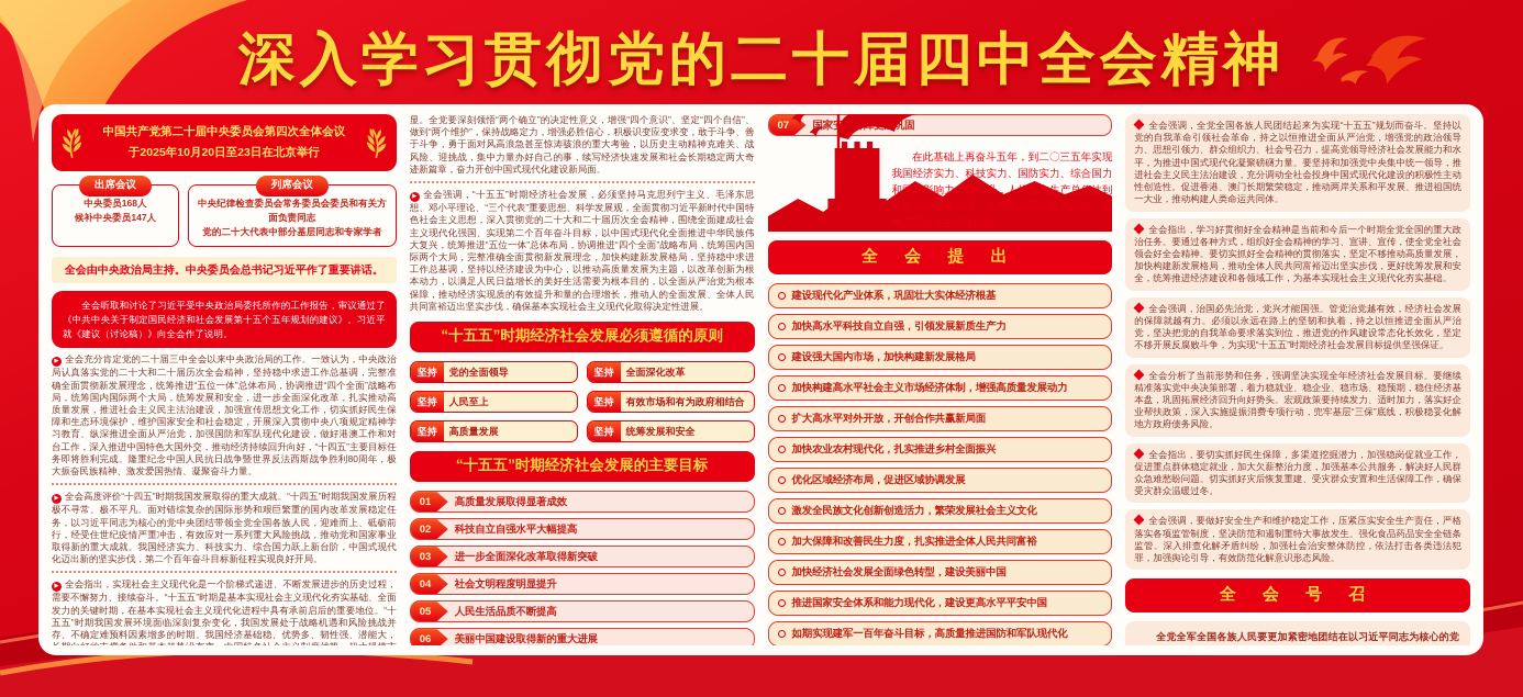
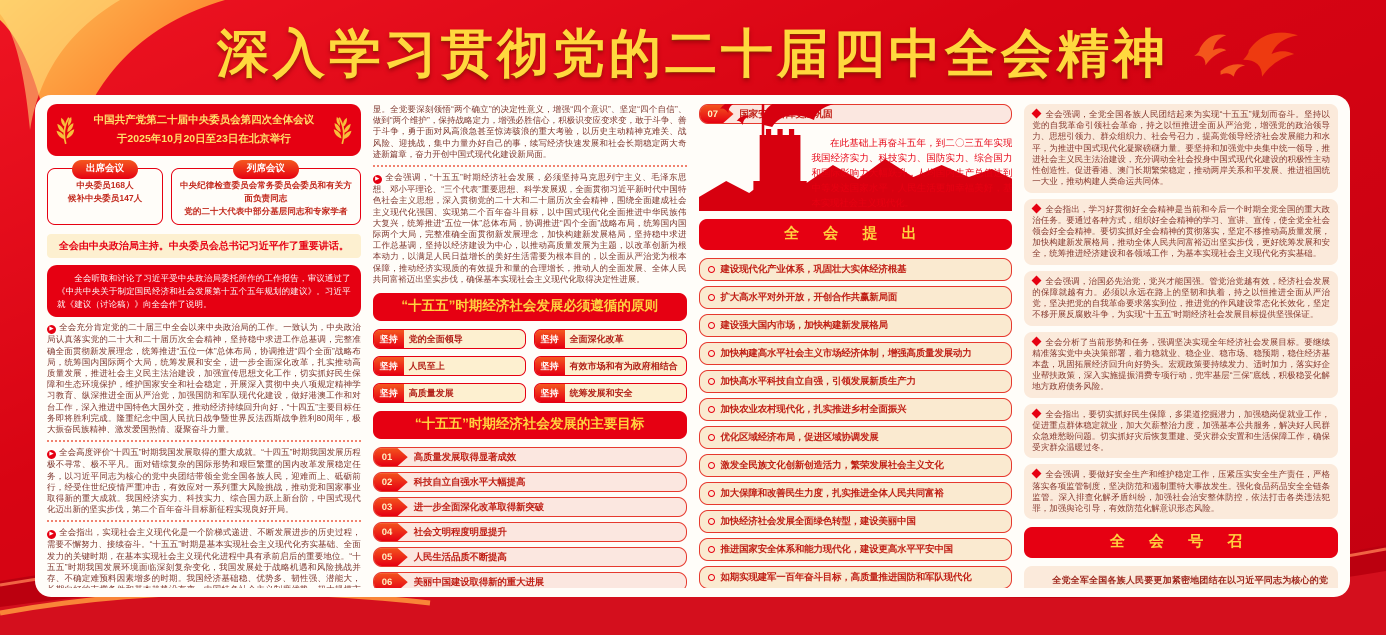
  深入学习贯彻党的二十届四中全会精神
  中国共产党第二十届中央委员会第四次全体会议
  于2025年10月20日至23日在北京举行
  出席会议
  中央委员168人
  候补中央委员147人
  列席会议
  中央纪律检查委员会常务委员会委员和有关方面负责同志
  党的二十大代表中部分基层同志和专家学者
  全会由中央政治局主持。中央委员会总书记习近平作了重要讲话。
  全会听取和讨论了习近平受中央政治局委托所作的工作报告，审议通过了《中共中央关于制定国民经济和社会发展第十五个五年规划的建议》。习近平就《建议（讨论稿）》向全会作了说明。
  全会充分肯定党的二十届三中全会以来中央政治局的工作。一致认为，中央政治局认真落实党的二十大和二十届历次全会精神，坚持稳中求进工作总基调，完整准确全面贯彻新发展理念，统筹推进“五位一体”总体布局，协调推进“四个全面”战略布局，统筹国内国际两个大局，统筹发展和安全，进一步全面深化改革，扎实推动高质量发展，推进社会主义民主法治建设，加强宣传思想文化工作，切实抓好民生保障和生态环境保护，维护国家安全和社会稳定，开展深入贯彻中央八项规定精神学习教育、纵深推进全面从严治党，加强国防和军队现代化建设，做好港澳工作和对台工作，深入推进中国特色大国外交，推动经济持续回升向好，“十四五”主要目标任务即将胜利完成。隆重纪念中国人民抗日战争暨世界反法西斯战争胜利80周年，极大振奋民族精神、激发爱国热情、凝聚奋斗力量。
  全会高度评价“十四五”时期我国发展取得的重大成就。“十四五”时期我国发展历程极不寻常、极不平凡。面对错综复杂的国际形势和艰巨繁重的国内改革发展稳定任务，以习近平同志为核心的党中央团结带领全党全国各族人民，迎难而上、砥砺前行，经受住世纪疫情严重冲击，有效应对一系列重大风险挑战，推动党和国家事业取得新的重大成就。我国经济实力、科技实力、综合国力跃上新台阶，中国式现代化迈出新的坚实步伐，第二个百年奋斗目标新征程实现良好开局。
  全会指出，实现社会主义现代化是一个阶梯式递进、不断发展进步的历史过程，需要不懈努力、接续奋斗。“十五五”时期是基本实现社会主义现代化夯实基础、全面发力的关键时期，在基本实现社会主义现代化进程中具有承前启后的重要地位。“十五五”时期我国发展环境面临深刻复杂变化，我国发展处于战略机遇和风险挑战并存、不确定难预料因素增多的时期。我国经济基础稳、优势多、韧性强、潜能大，
  显。全党要深刻领悟“两个确立”的决定性意义，增强“四个意识”、坚定“四个自信”、做到“两个维护”，保持战略定力，增强必胜信心，积极识变应变求变，敢于斗争、善于斗争，勇于面对风高浪急甚至惊涛骇浪的重大考验，以历史主动精神克难关、战风险、迎挑战，集中力量办好自己的事，续写经济快速发展和社会长期稳定两大奇迹新篇章，奋力开创中国式现代化建设新局面。
  全会强调，“十五五”时期经济社会发展，必须坚持马克思列宁主义、毛泽东思想、邓小平理论、“三个代表”重要思想、科学发展观，全面贯彻习近平新时代中国特色社会主义思想，深入贯彻党的二十大和二十届历次全会精神，围绕全面建成社会主义现代化强国、实现第二个百年奋斗目标，以中国式现代化全面推进中华民族伟大复兴，统筹推进“五位一体”总体布局，协调推进“四个全面”战略布局，统筹国内国际两个大局，完整准确全面贯彻新发展理念，加快构建新发展格局，坚持稳中求进工作总基调，坚持以经济建设为中心，以推动高质量发展为主题，以改革创新为根本动力，以满足人民日益增长的美好生活需要为根本目的，以全面从严治党为根本保障，推动经济实现质的有效提升和量的合理增长，推动人的全面发展、全体人民共同富裕迈出坚实步伐，确保基本实现社会主义现代化取得决定性进展。
  “十五五”时期经济社会发展必须遵循的原则
  坚持
  党的全面领导
  坚持
  全面深化改革
  坚持
  人民至上
  坚持
  有效市场和有为政府相结合
  坚持
  高质量发展
  坚持
  统筹发展和安全
  “十五五”时期经济社会发展的主要目标
  01
  高质量发展取得显著成效
  02
  科技自立自强水平大幅提高
  03
  进一步全面深化改革取得新突破
  04
  社会文明程度明显提升
  05
  人民生活品质不断提高
  06
  美丽中国建设取得新的重大进展
  07
  在此基础上再奋斗五年，到二〇三五年实现我国经济实力、科技实力、国防实力、综合国力和国际影响力大幅跃升，人均国内生产总值达到中等发达国家水平，人民生活更加幸福美好，基
  全 会 提 出
  建设现代化产业体系，巩固壮大实体经济根基
- 加快高水平科技自立自强，引领发展新质生产力
+ 扩大高水平对外开放，开创合作共赢新局面
  建设强大国内市场，加快构建新发展格局
  加快构建高水平社会主义市场经济体制，增强高质量发展动力
- 扩大高水平对外开放，开创合作共赢新局面
+ 加快高水平科技自立自强，引领发展新质生产力
  加快农业农村现代化，扎实推进乡村全面振兴
  优化区域经济布局，促进区域协调发展
  激发全民族文化创新创造活力，繁荣发展社会主义文化
  加大保障和改善民生力度，扎实推进全体人民共同富裕
  加快经济社会发展全面绿色转型，建设美丽中国
  推进国家安全体系和能力现代化，建设更高水平平安中国
  如期实现建军一百年奋斗目标，高质量推进国防和军队现代化
  全会强调，全党全国各族人民团结起来为实现“十五五”规划而奋斗。坚持以党的自我革命引领社会革命，持之以恒推进全面从严治党，增强党的政治领导力、思想引领力、群众组织力、社会号召力，提高党领导经济社会发展能力和水平，为推进中国式现代化凝聚磅礴力量。要坚持和加强党中央集中统一领导，推进社会主义民主法治建设，充分调动全社会投身中国式现代化建设的积极性主动性创造性。促进香港、澳门长期繁荣稳定，推动两岸关系和平发展、推进祖国统一大业，推动构建人类命运共同体。
  全会指出，学习好贯彻好全会精神是当前和今后一个时期全党全国的重大政治任务。要通过各种方式，组织好全会精神的学习、宣讲、宣传，使全党全社会领会好全会精神。要切实抓好全会精神的贯彻落实，坚定不移推动高质量发展，加快构建新发展格局，推动全体人民共同富裕迈出坚实步伐，更好统筹发展和安全，统筹推进经济建设和各领域工作，为基本实现社会主义现代化夯实基础。
  全会强调，治国必先治党，党兴才能国强。管党治党越有效，经济社会发展的保障就越有力。必须以永远在路上的坚韧和执着，持之以恒推进全面从严治党，坚决把党的自我革命要求落实到位，推进党的作风建设常态化长效化，坚定不移开展反腐败斗争，为实现“十五五”时期经济社会发展目标提供坚强保证。
  全会分析了当前形势和任务，强调坚决实现全年经济社会发展目标。要继续精准落实党中央决策部署，着力稳就业、稳企业、稳市场、稳预期，稳住经济基本盘，巩固拓展经济回升向好势头。宏观政策要持续发力、适时加力，落实好企业帮扶政策，深入实施提振消费专项行动，兜牢基层“三保”底线，积极稳妥化解地方政府债务风险。
  全会指出，要切实抓好民生保障，多渠道挖掘潜力，加强稳岗促就业工作，促进重点群体稳定就业，加大欠薪整治力度，加强基本公共服务，解决好人民群众急难愁盼问题。切实抓好灾后恢复重建、受灾群众安置和生活保障工作，确保受灾群众温暖过冬。
  全会强调，要做好安全生产和维护稳定工作，压紧压实安全生产责任，严格落实各项监管制度，坚决防范和遏制重特大事故发生。强化食品药品安全全链条监管。深入排查化解矛盾纠纷，加强社会治安整体防控，依法打击各类违法犯罪，加强舆论引导，有效防范化解意识形态风险。
  全 会 号 召
